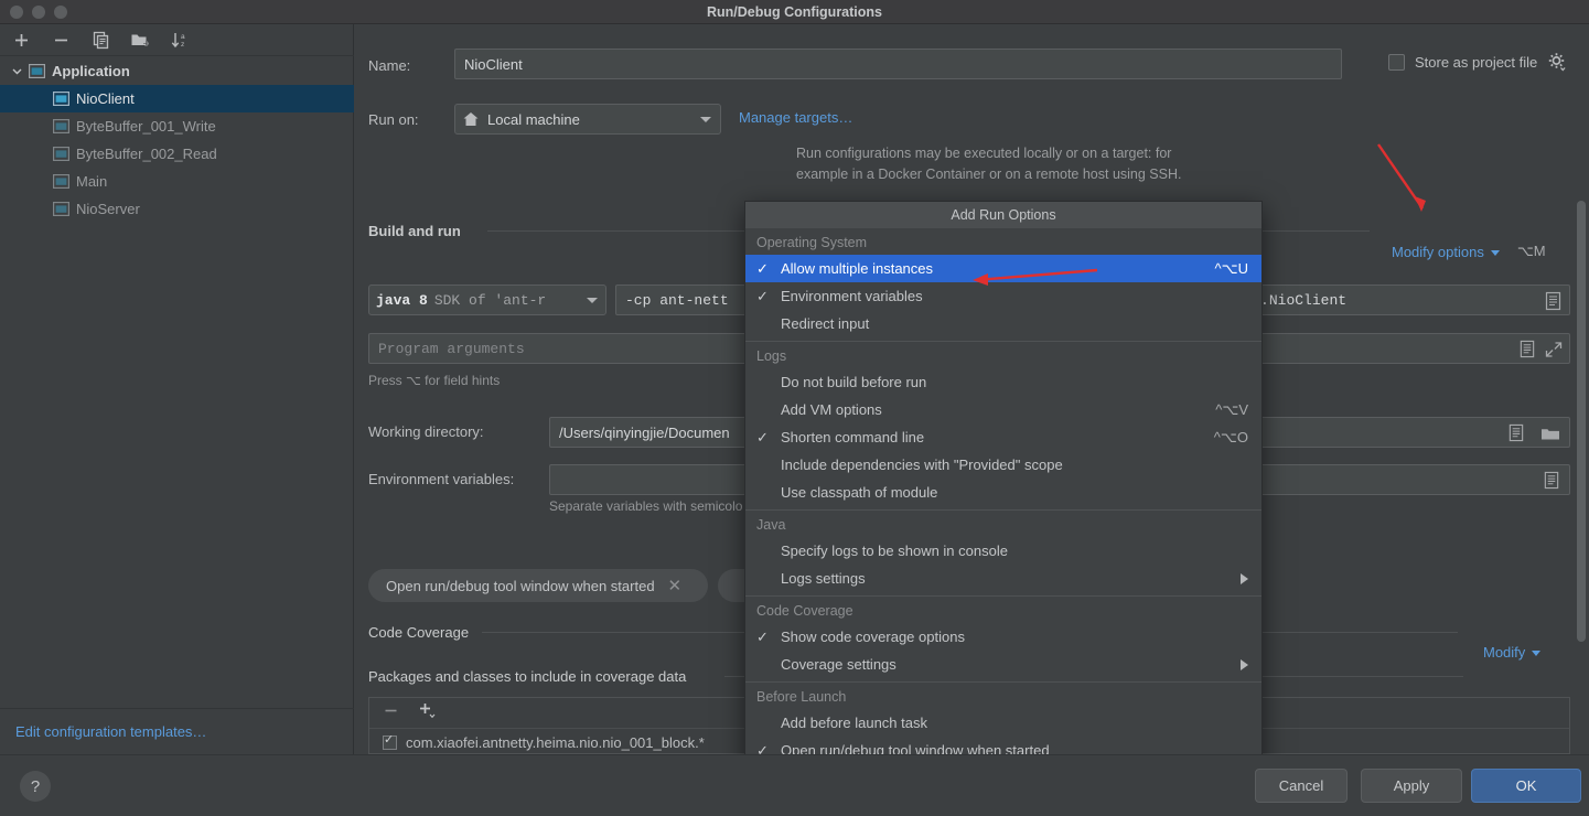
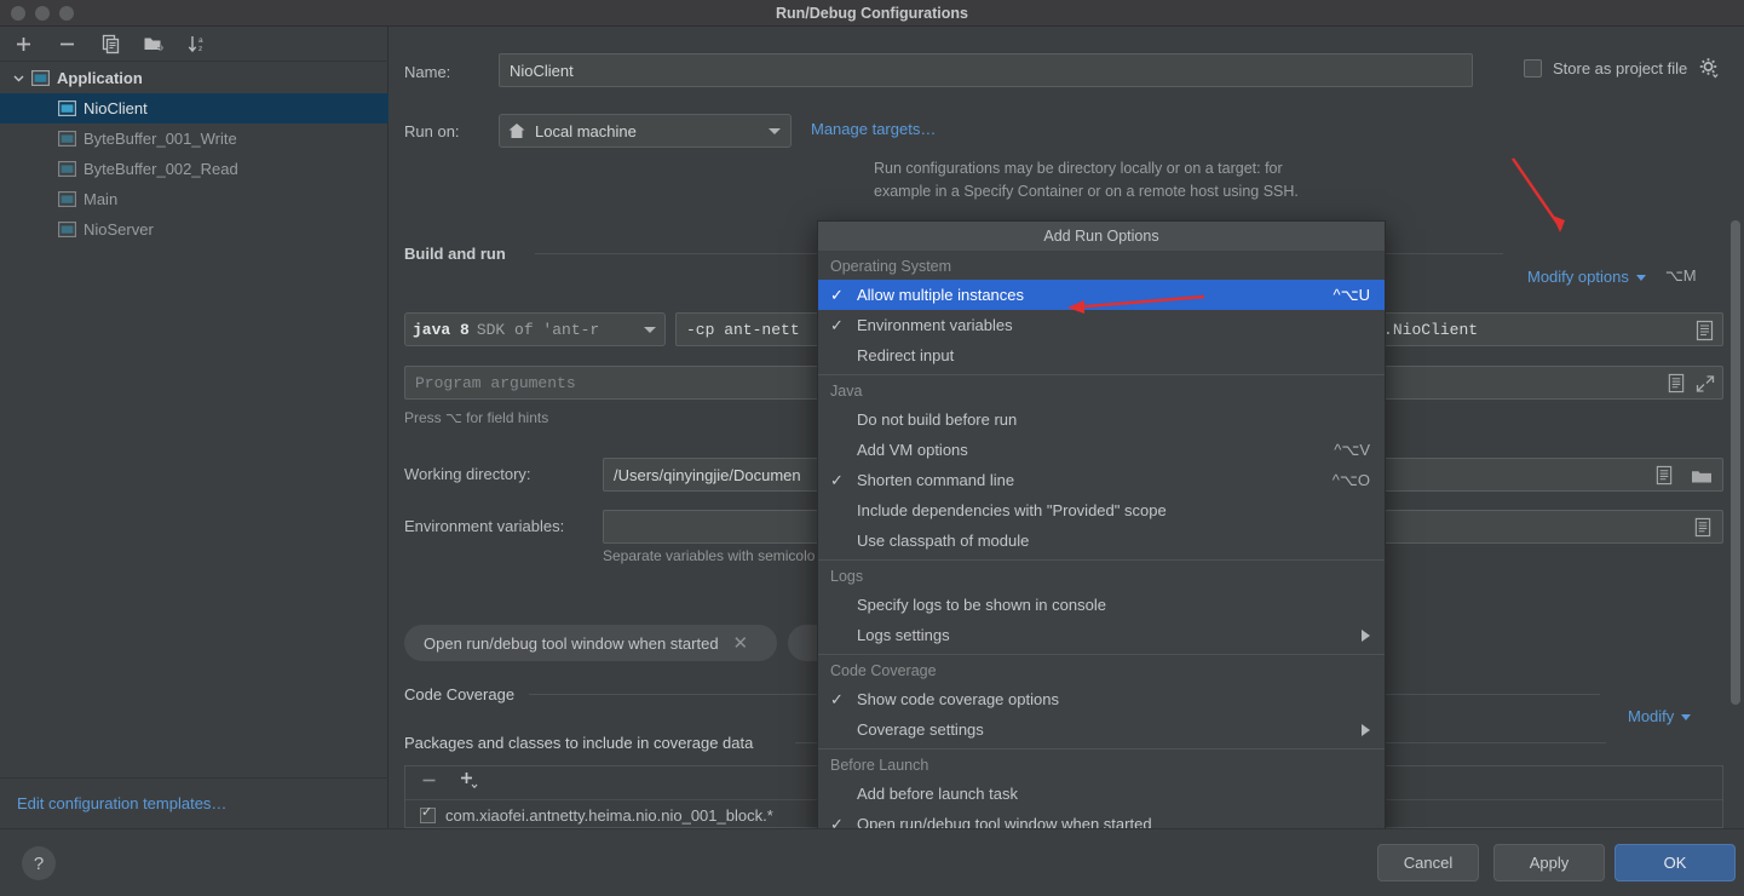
  Run/Debug Configurations
  Application
  NioClient
  ByteBuffer_001_Write
  ByteBuffer_002_Read
  Main
  NioServer
  Edit configuration templates…
  Name:
  NioClient
  Store as project file
  Run on:
  Local machine
  Manage targets…
- Run configurations may be executed locally or on a target: for
+ Run configurations may be directory locally or on a target: for
- example in a Docker Container or on a remote host using SSH.
+ example in a Specify Container or on a remote host using SSH.
  Build and run
  Modify options
  ⌥M
  java 8
  SDK of 'ant-r
  -cp ant-nett
  Program arguments
  Press ⌥ for field hints
  Working directory:
  /Users/qinyingjie/Documen
  Environment variables:
  Separate variables with semicolo
  Open run/debug tool window when started
  ✕
  Code Coverage
  Modify
  Packages and classes to include in coverage data
  com.xiaofei.antnetty.heima.nio.nio_001_block.*
  Add Run Options
  Operating System
  ✓
  Allow multiple instances
  ^⌥U
  ✓
  Environment variables
  Redirect input
- Logs
+ Java
  Do not build before run
  Add VM options
  ^⌥V
  ✓
  Shorten command line
  ^⌥O
  Include dependencies with "Provided" scope
  Use classpath of module
- Java
+ Logs
  Specify logs to be shown in console
  Logs settings
  Code Coverage
  ✓
  Show code coverage options
  Coverage settings
  Before Launch
  Add before launch task
  ✓
  Open run/debug tool window when started
  ?
  Cancel
  Apply
  OK
